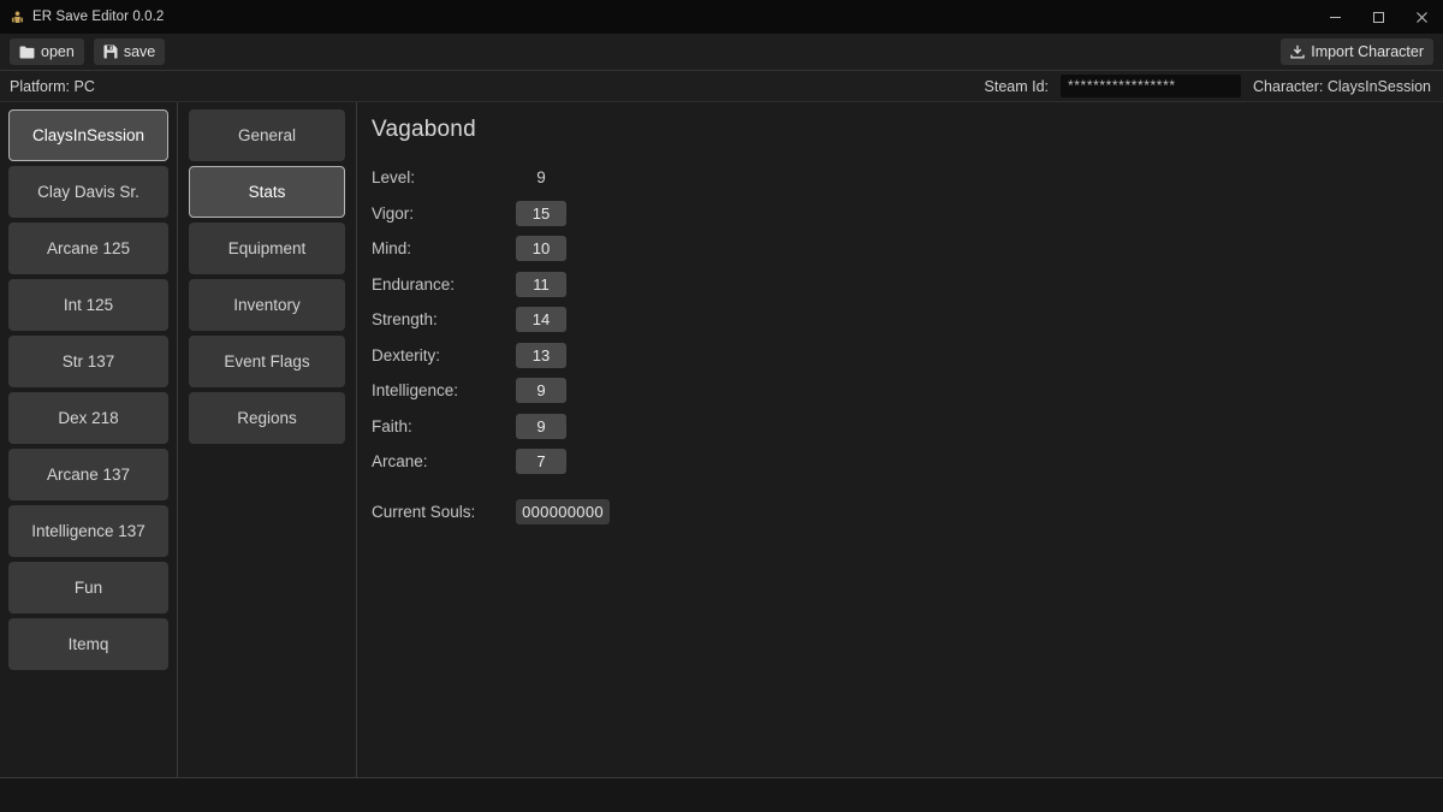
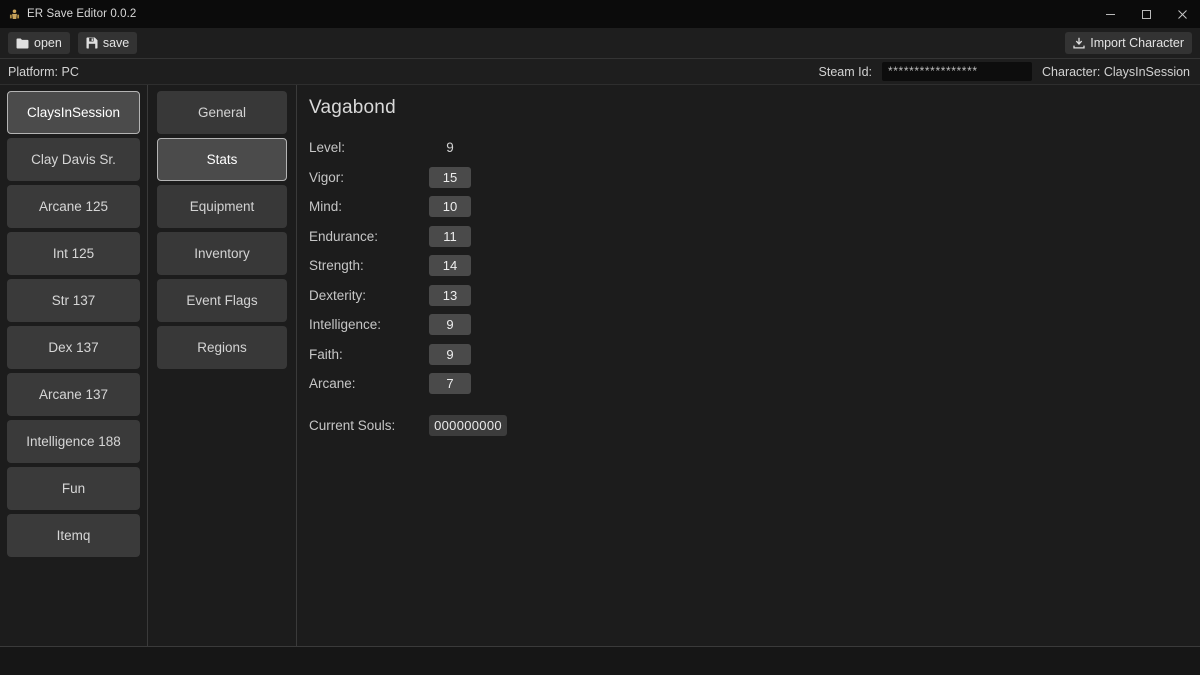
  ER Save Editor 0.0.2
  open
  save
  Import Character
  Platform: PC
  Steam Id:
  *****************
  Character: ClaysInSession
  ClaysInSession
  Clay Davis Sr.
  Arcane 125
  Int 125
  Str 137
- Dex 218
+ Dex 137
  Arcane 137
- Intelligence 137
+ Intelligence 188
  Fun
  Itemq
  General
  Stats
  Equipment
  Inventory
  Event Flags
  Regions
  Vagabond
  Level:
  9
  Vigor:
  15
  Mind:
  10
  Endurance:
  11
  Strength:
  14
  Dexterity:
  13
  Intelligence:
  9
  Faith:
  9
  Arcane:
  7
  Current Souls:
  000000000
